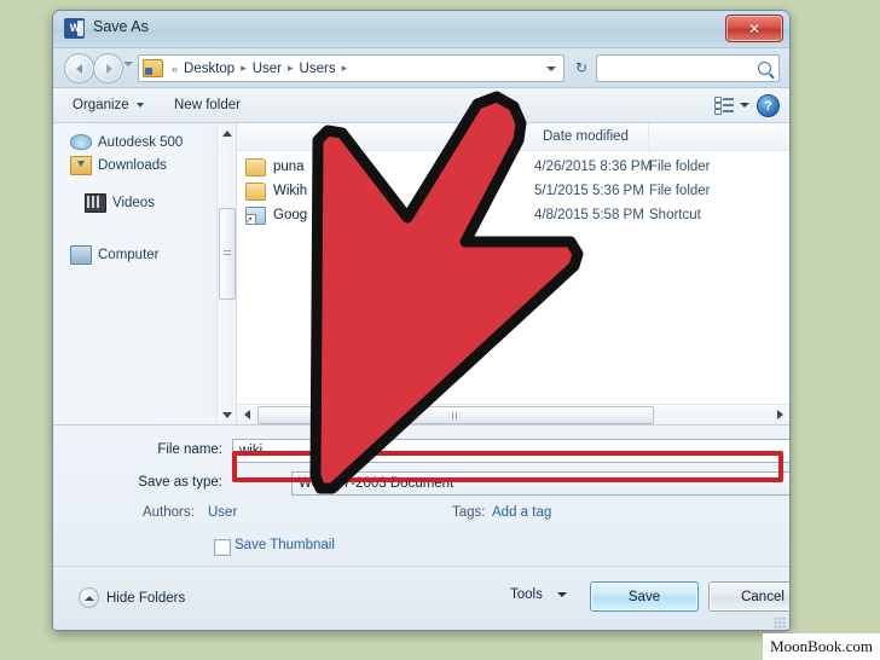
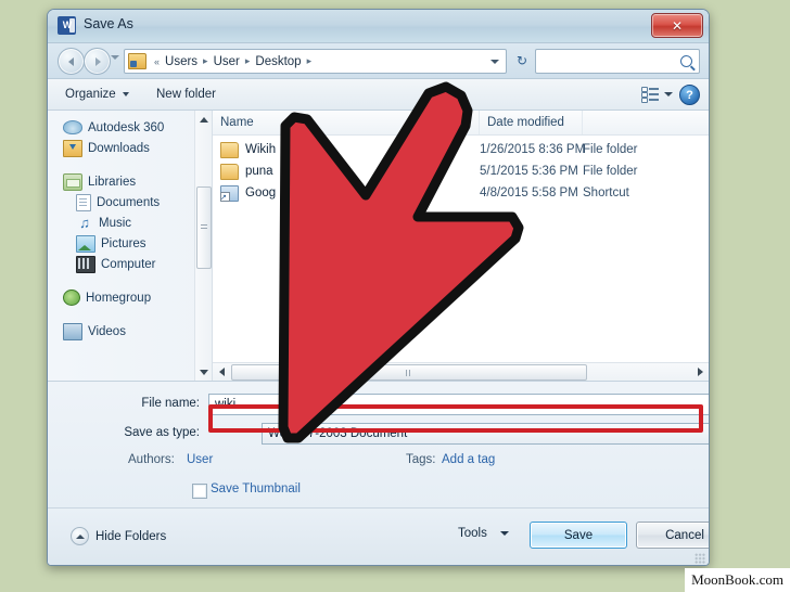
  W
  Save As
  ✕
  «
- Desktop
+ Users
  ▸
  User
  ▸
- Users
+ Desktop
  ▸
  ↻
  Organize
  New folder
  ?
- Autodesk 500
+ Autodesk 360
  Downloads
+ Libraries
+ Documents
+ ♫
+ Music
+ Pictures
- Videos
+ Computer
+ Homegroup
- Computer
+ Videos
+ Name
  Date modified
- puna
+ Wikih
- 4/26/2015 8:36 PM
+ 1/26/2015 8:36 PM
  File folder
- Wikih
+ puna
  5/1/2015 5:36 PM
  File folder
  Goog
  4/8/2015 5:58 PM
  Shortcut
  File name:
  wiki
  Save as type:
  W7-2003 Document
  Authors:
  User
  Tags:
  Add a tag
  Save Thumbnail
  Hide Folders
  Tools
  Save
  Cancel
  MoonBook.com
